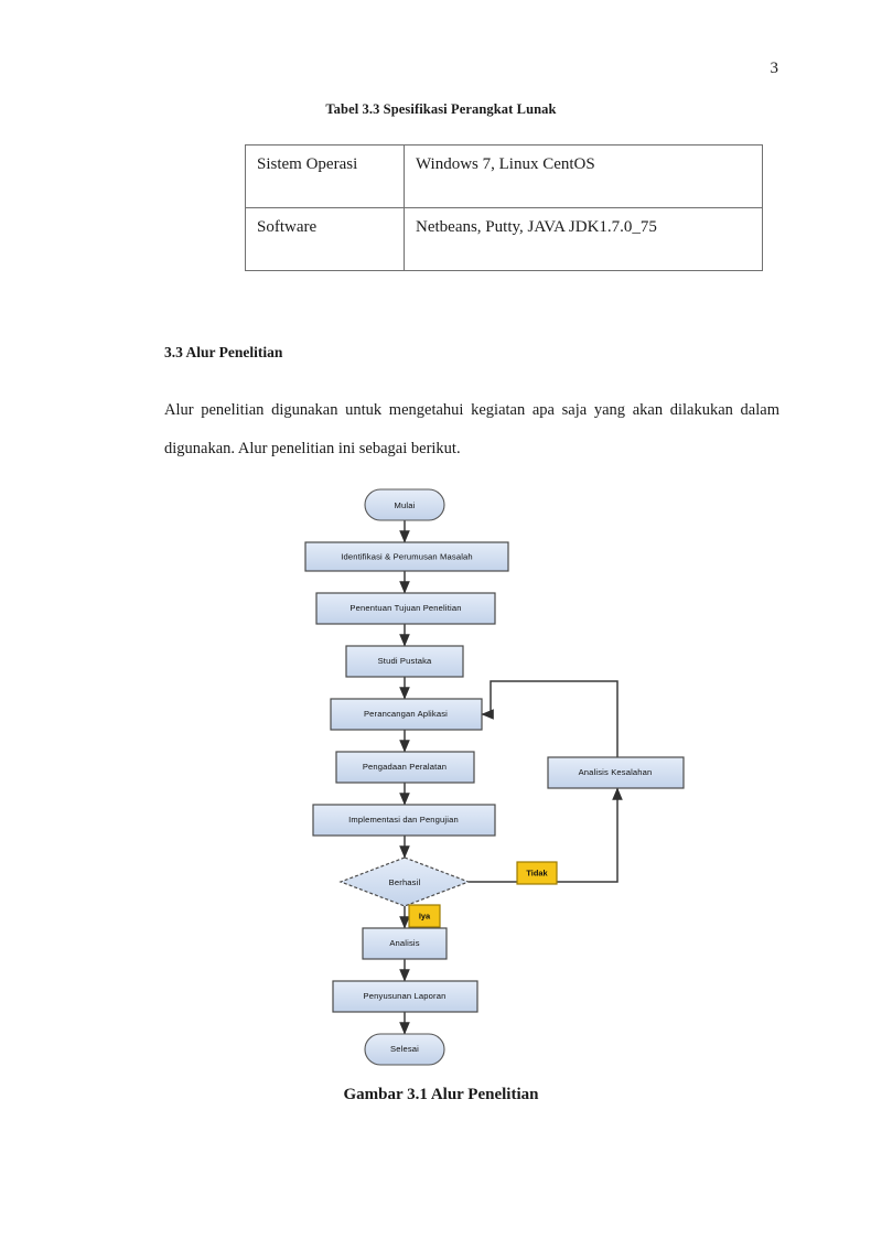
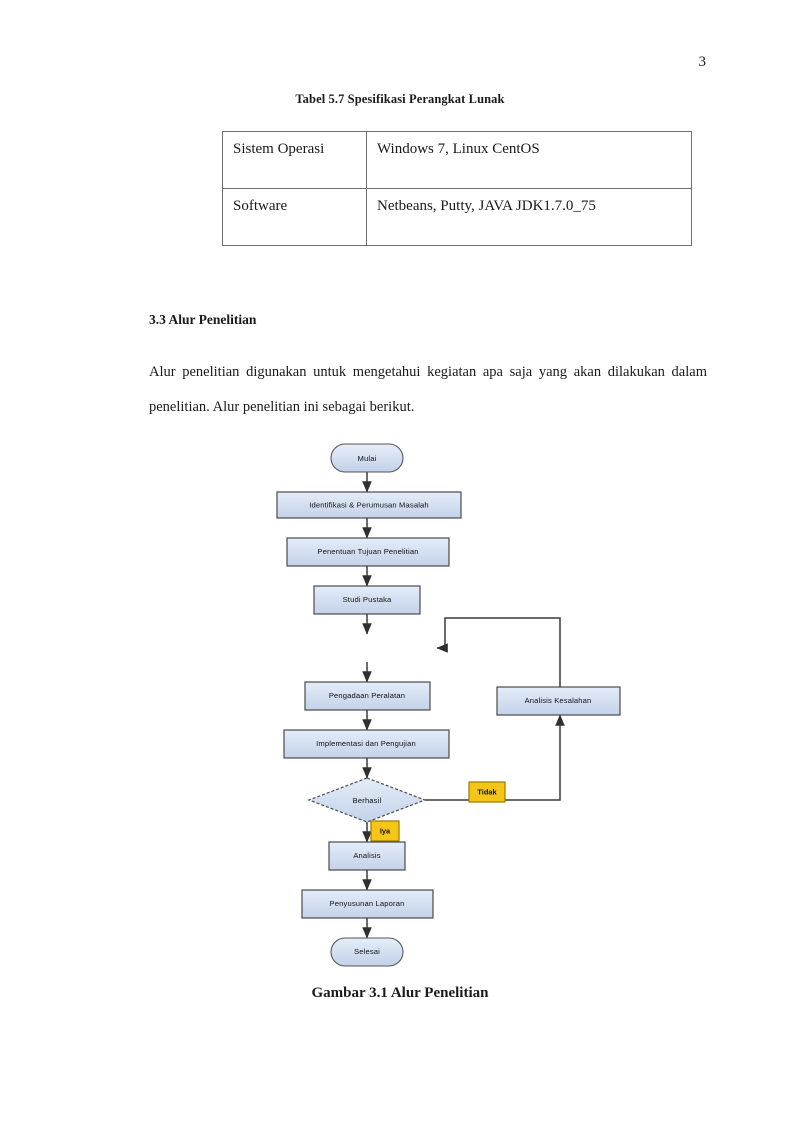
  3
- Tabel 3.3 Spesifikasi Perangkat Lunak
+ Tabel 5.7 Spesifikasi Perangkat Lunak
  Sistem Operasi	Windows 7, Linux CentOS
  Software	Netbeans, Putty, JAVA JDK1.7.0_75
  3.3 Alur Penelitian
- Alur penelitian digunakan untuk mengetahui kegiatan apa saja yang akan dilakukan dalam digunakan. Alur penelitian ini sebagai berikut.
+ Alur penelitian digunakan untuk mengetahui kegiatan apa saja yang akan dilakukan dalam penelitian. Alur penelitian ini sebagai berikut.
  Mulai
  Identifikasi & Perumusan Masalah
  Penentuan Tujuan Penelitian
  Studi Pustaka
- Perancangan Aplikasi
  Pengadaan Peralatan
  Implementasi dan Pengujian
  Analisis Kesalahan
  Berhasil
  Tidak
  Iya
  Analisis
  Penyusunan Laporan
  Selesai
  Gambar 3.1 Alur Penelitian
